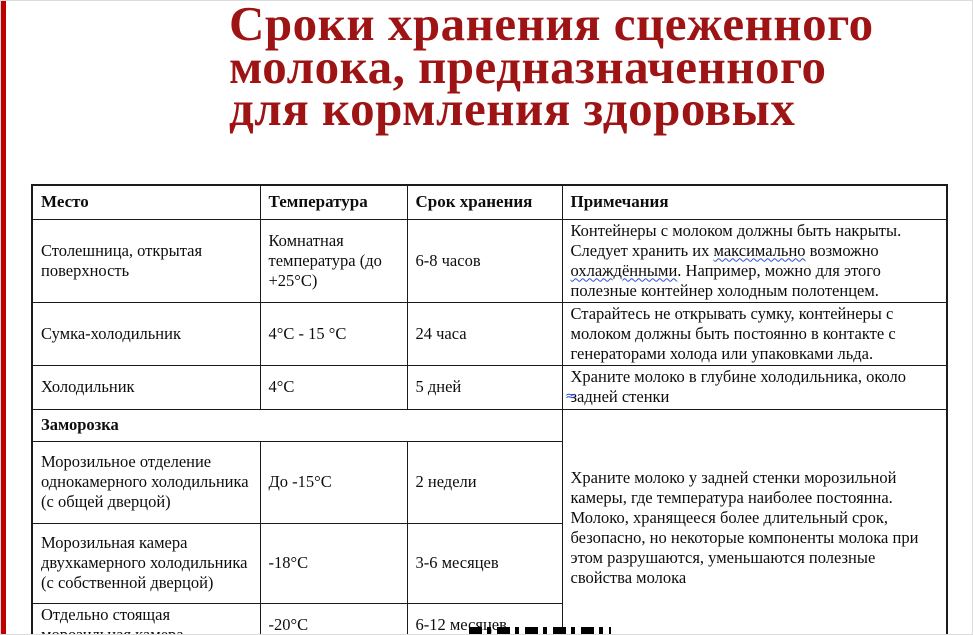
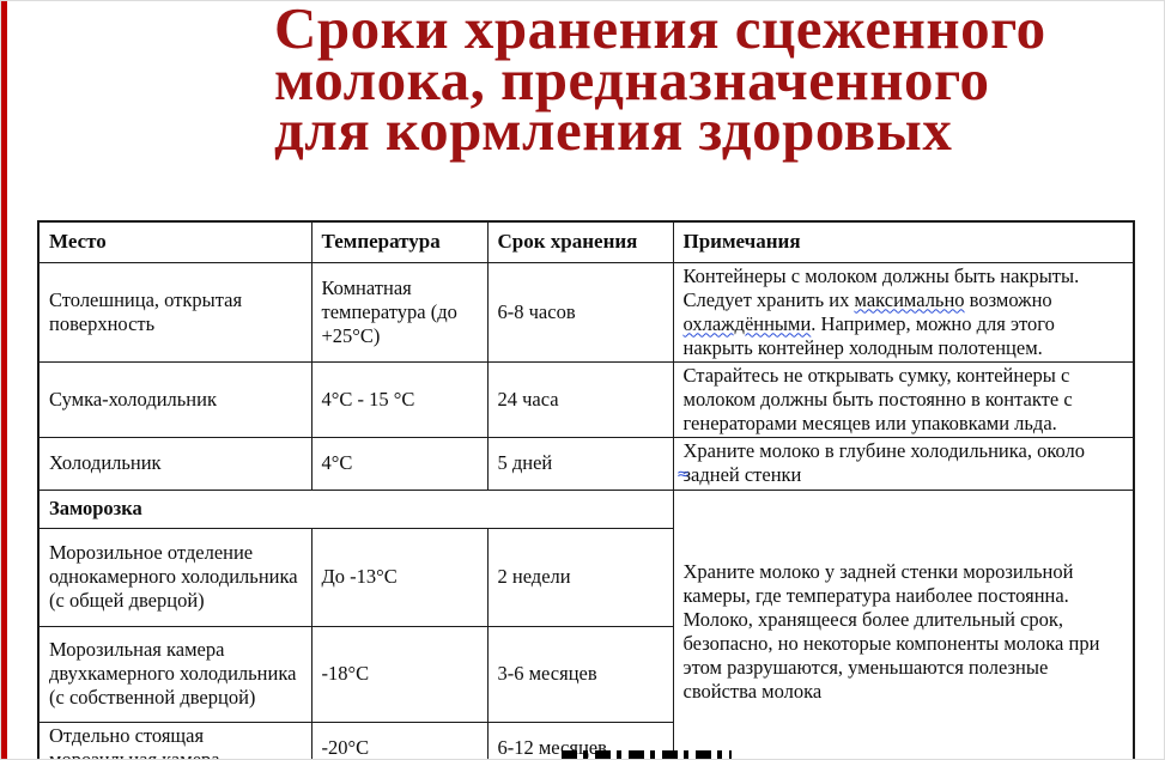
  Сроки хранения сцеженного
  молока, предназначенного
  для кормления здоровых
  Место	Температура	Срок хранения	Примечания
- Столешница, открытая поверхность	Комнатная температура (до +25°C)	6-8 часов	Контейнеры с молоком должны быть накрыты. Следует хранить их максимально возможно охлаждёнными. Например, можно для этого полезные контейнер холодным полотенцем.
+ Столешница, открытая поверхность	Комнатная температура (до +25°C)	6-8 часов	Контейнеры с молоком должны быть накрыты. Следует хранить их максимально возможно охлаждёнными. Например, можно для этого накрыть контейнер холодным полотенцем.
- Сумка-холодильник	4°C - 15 °C	24 часа	Старайтесь не открывать сумку, контейнеры с молоком должны быть постоянно в контакте с генераторами холода или упаковками льда.
+ Сумка-холодильник	4°C - 15 °C	24 часа	Старайтесь не открывать сумку, контейнеры с молоком должны быть постоянно в контакте с генераторами месяцев или упаковками льда.
  Холодильник	4°C	5 дней	Храните молоко в глубине холодильника, около задней стенки
  Заморозка	Храните молоко у задней стенки морозильной камеры, где температура наиболее постоянна. Молоко, хранящееся более длительный срок, безопасно, но некоторые компоненты молока при этом разрушаются, уменьшаются полезные свойства молока
- Морозильное отделение однокамерного холодильника (с общей дверцой)	До -15°C	2 недели
+ Морозильное отделение однокамерного холодильника (с общей дверцой)	До -13°C	2 недели
  Морозильная камера двухкамерного холодильника (с собственной дверцой)	-18°C	3-6 месяцев
  ≈
